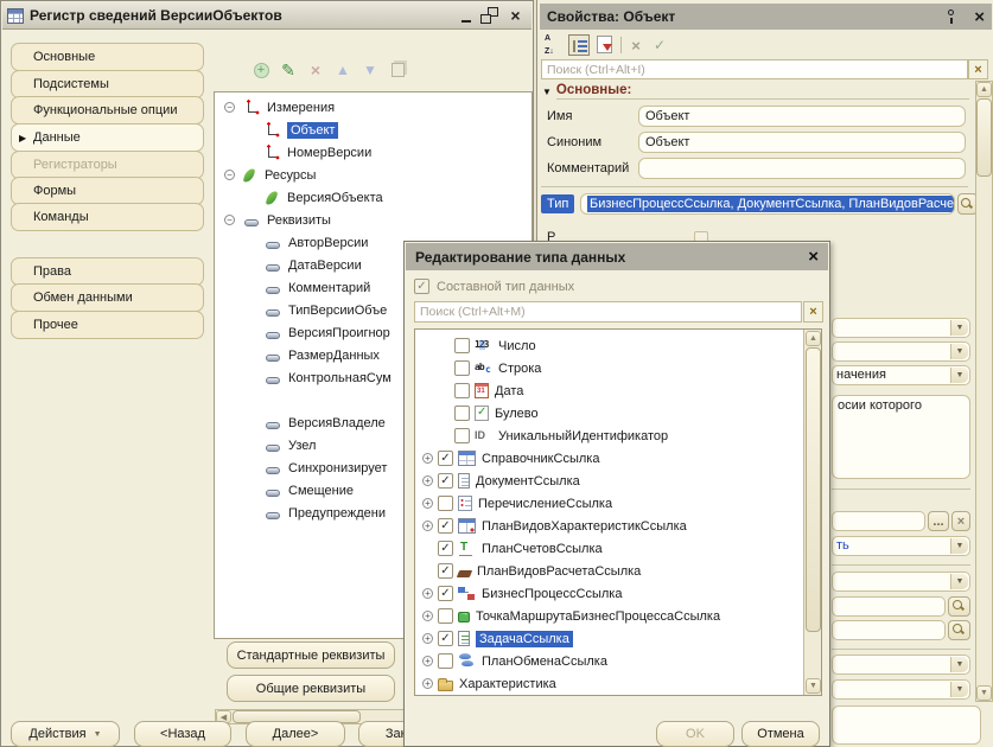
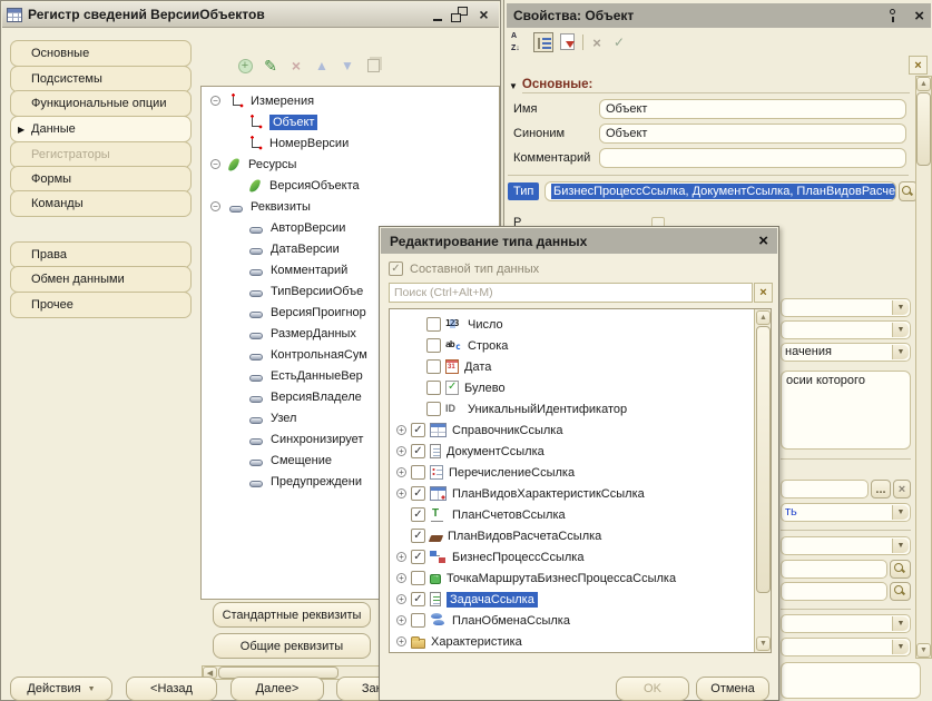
  Регистр сведений ВерсииОбъектов
  ×
  Основные
  Подсистемы
  Функциональные опции
  ▶
  Данные
  Регистраторы
  Формы
  Команды
  Права
  Обмен данными
  Прочее
  +
  ✎
  ×
  ▲
  ▼
  −
  Измерения
  Объект
  НомерВерсии
  −
  Ресурсы
  ВерсияОбъекта
  −
  Реквизиты
  АвторВерсии
  ДатаВерсии
  Комментарий
  ТипВерсииОбъе
  ВерсияПроигнор
  РазмерДанных
  КонтрольнаяСум
+ ЕстьДанныеВер
  ВерсияВладеле
  Узел
  Синхронизирует
  Смещение
  Предупреждени
  Стандартные реквизиты
  Общие реквизиты
  Действия
  <Назад
  Далее>
  Свойства: Объект
  ×
  ×
  ✓
- Поиск (Ctrl+Alt+I)
  ×
  ▼
  Основные:
  Имя
  Объект
  Синоним
  Объект
  Комментарий
  Тип
  БизнесПроцессСсылка, ДокументСсылка, ПланВидовРасче
  Р
  начения
  осии которого
  ...
  ×
  ть
  Редактирование типа данных
  ×
  ✓
  Составной тип данных
  Поиск (Ctrl+Alt+M)
  ×
  Число
  Строка
  Дата
  Булево
  УникальныйИдентификатор
  +
  ✓
  СправочникСсылка
  +
  ✓
  ДокументСсылка
  +
  ПеречислениеСсылка
  +
  ✓
  ПланВидовХарактеристикСсылка
  ✓
  ПланСчетовСсылка
  ✓
  ПланВидовРасчетаСсылка
  +
  ✓
  БизнесПроцессСсылка
  +
  ТочкаМаршрутаБизнесПроцессаСсылка
  +
  ✓
  ЗадачаСсылка
  +
  ПланОбменаСсылка
  +
  Характеристика
  OK
  Отмена
